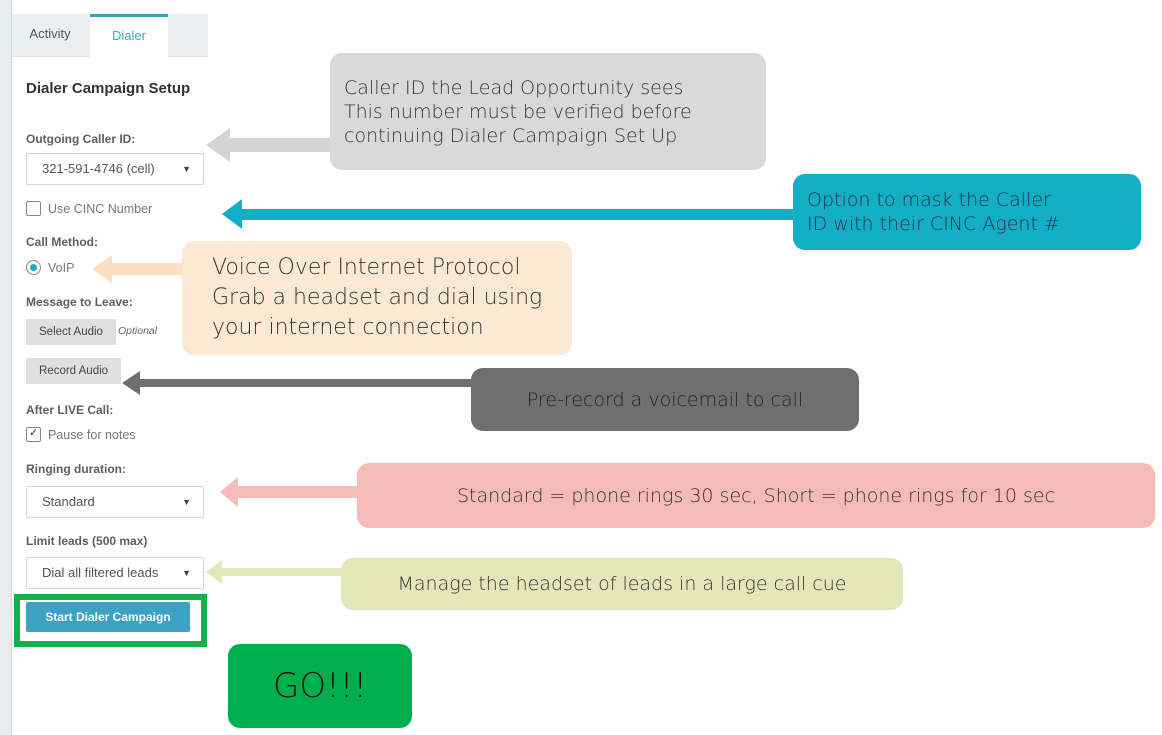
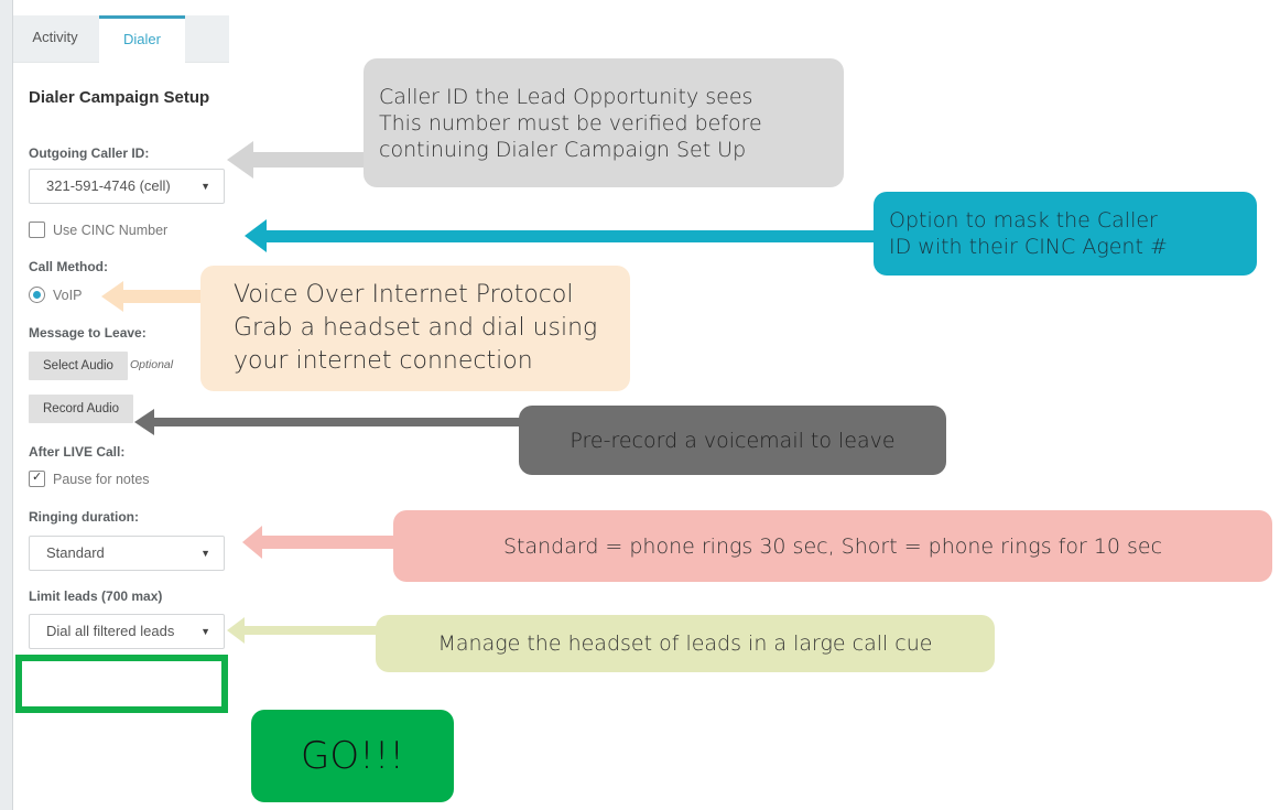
  Activity
  Dialer
  Dialer Campaign Setup
  Outgoing Caller ID:
  321-591-4746 (cell)
  ▼
  Use CINC Number
  Call Method:
  VoIP
  Message to Leave:
  Select Audio
  Optional
  Record Audio
  After LIVE Call:
  Pause for notes
  Ringing duration:
  Standard
  ▼
- Limit leads (500 max)
+ Limit leads (700 max)
  Dial all filtered leads
  ▼
- Start Dialer Campaign
  Caller ID the Lead Opportunity sees
  This number must be verified before
  continuing Dialer Campaign Set Up
  Option to mask the Caller
  ID with their CINC Agent #
  Voice Over Internet Protocol
  Grab a headset and dial using
  your internet connection
- Pre-record a voicemail to call
+ Pre-record a voicemail to leave
  Standard = phone rings 30 sec, Short = phone rings for 10 sec
  Manage the headset of leads in a large call cue
  GO!!!
